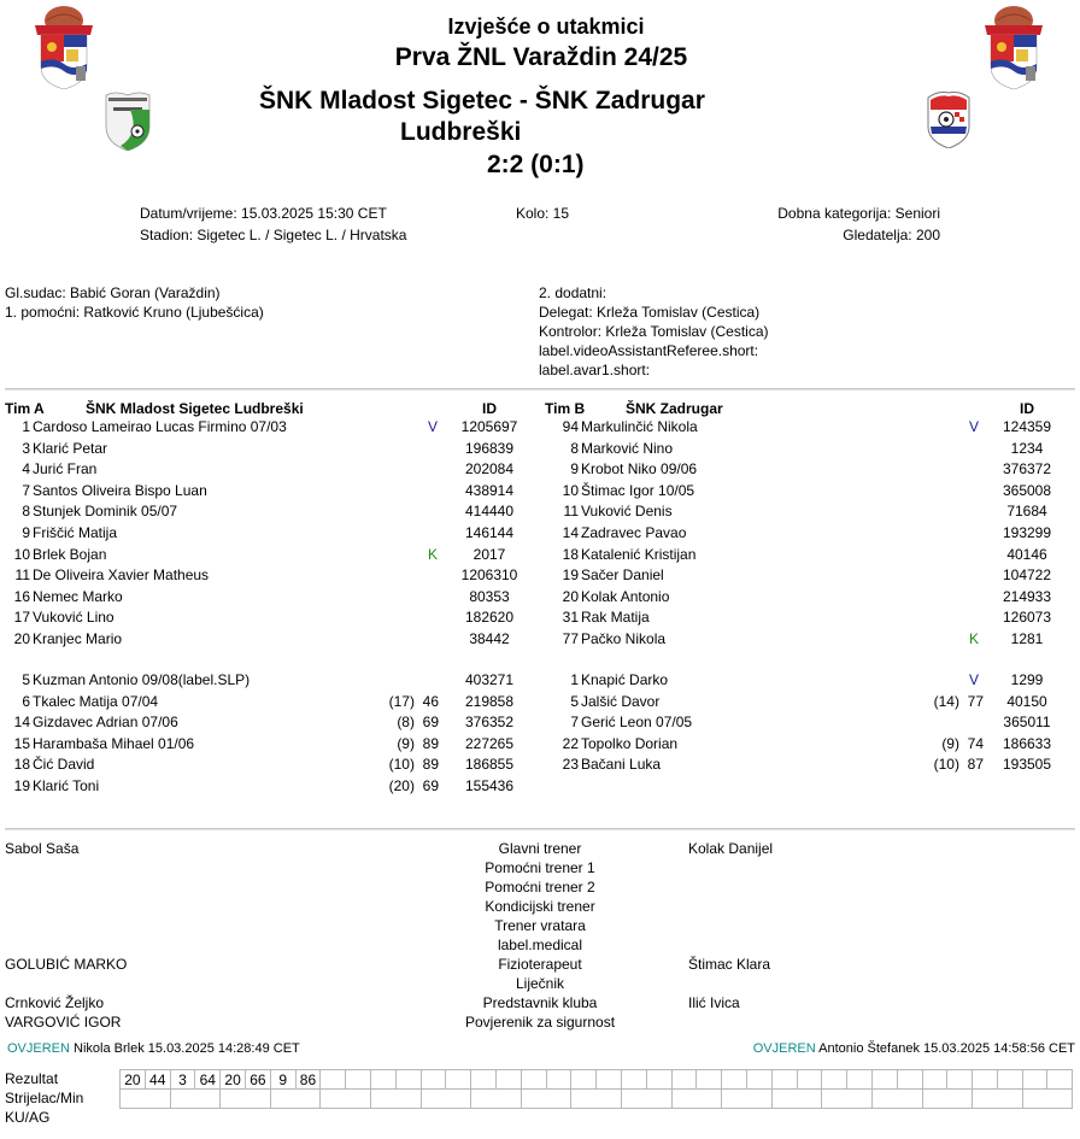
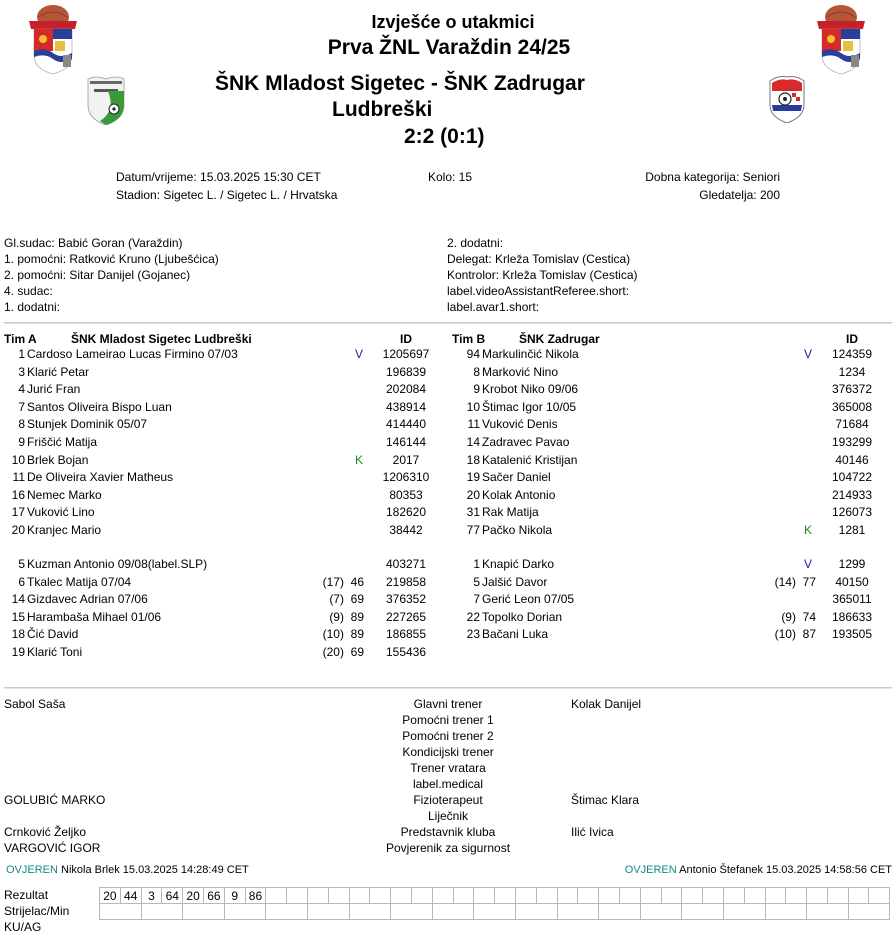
  Izvješće o utakmici
  Prva ŽNL Varaždin 24/25
  ŠNK Mladost Sigetec - ŠNK Zadrugar
  Ludbreški
  2:2 (0:1)
  Datum/vrijeme: 15.03.2025 15:30 CET
  Stadion: Sigetec L. / Sigetec L. / Hrvatska
  Kolo: 15
  Dobna kategorija: Seniori
  Gledatelja: 200
  Gl.sudac: Babić Goran (Varaždin)
  1. pomoćni: Ratković Kruno (Ljubešćica)
+ 2. pomoćni: Sitar Danijel (Gojanec)
+ 4. sudac:
+ 1. dodatni:
  2. dodatni:
  Delegat: Krleža Tomislav (Cestica)
  Kontrolor: Krleža Tomislav (Cestica)
  label.videoAssistantReferee.short:
  label.avar1.short:
  Tim A
  ŠNK Mladost Sigetec Ludbreški
  ID
  1
  Cardoso Lameirao Lucas Firmino 07/03
  V
  1205697
  3
  Klarić Petar
  196839
  4
  Jurić Fran
  202084
  7
  Santos Oliveira Bispo Luan
  438914
  8
  Stunjek Dominik 05/07
  414440
  9
  Friščić Matija
  146144
  10
  Brlek Bojan
  K
  2017
  11
  De Oliveira Xavier Matheus
  1206310
  16
  Nemec Marko
  80353
  17
  Vuković Lino
  182620
  20
  Kranjec Mario
  38442
  5
  Kuzman Antonio 09/08(label.SLP)
  403271
  6
  Tkalec Matija 07/04
  (17) 46
  219858
  14
  Gizdavec Adrian 07/06
- (8) 69
+ (7) 69
  376352
  15
  Harambaša Mihael 01/06
  (9) 89
  227265
  18
  Čić David
  (10) 89
  186855
  19
  Klarić Toni
  (20) 69
  155436
  Tim B
  ŠNK Zadrugar
  ID
  94
  Markulinčić Nikola
  V
  124359
  8
  Marković Nino
  1234
  9
  Krobot Niko 09/06
  376372
  10
  Štimac Igor 10/05
  365008
  11
  Vuković Denis
  71684
  14
  Zadravec Pavao
  193299
  18
  Katalenić Kristijan
  40146
  19
  Sačer Daniel
  104722
  20
  Kolak Antonio
  214933
  31
  Rak Matija
  126073
  77
  Pačko Nikola
  K
  1281
  1
  Knapić Darko
  V
  1299
  5
  Jalšić Davor
  (14) 77
  40150
  7
  Gerić Leon 07/05
  365011
  22
  Topolko Dorian
  (9) 74
  186633
  23
  Bačani Luka
  (10) 87
  193505
  Sabol Saša
  GOLUBIĆ MARKO
  Crnković Željko
  VARGOVIĆ IGOR
  Glavni trener
  Pomoćni trener 1
  Pomoćni trener 2
  Kondicijski trener
  Trener vratara
  label.medical
  Fizioterapeut
  Liječnik
  Predstavnik kluba
  Povjerenik za sigurnost
  Kolak Danijel
  Štimac Klara
  Ilić Ivica
  OVJEREN Nikola Brlek 15.03.2025 14:28:49 CET
  OVJEREN Antonio Štefanek 15.03.2025 14:58:56 CET
  Rezultat
  Strijelac/Min
  KU/AG
  20	44	3	64	20	66	9	86
